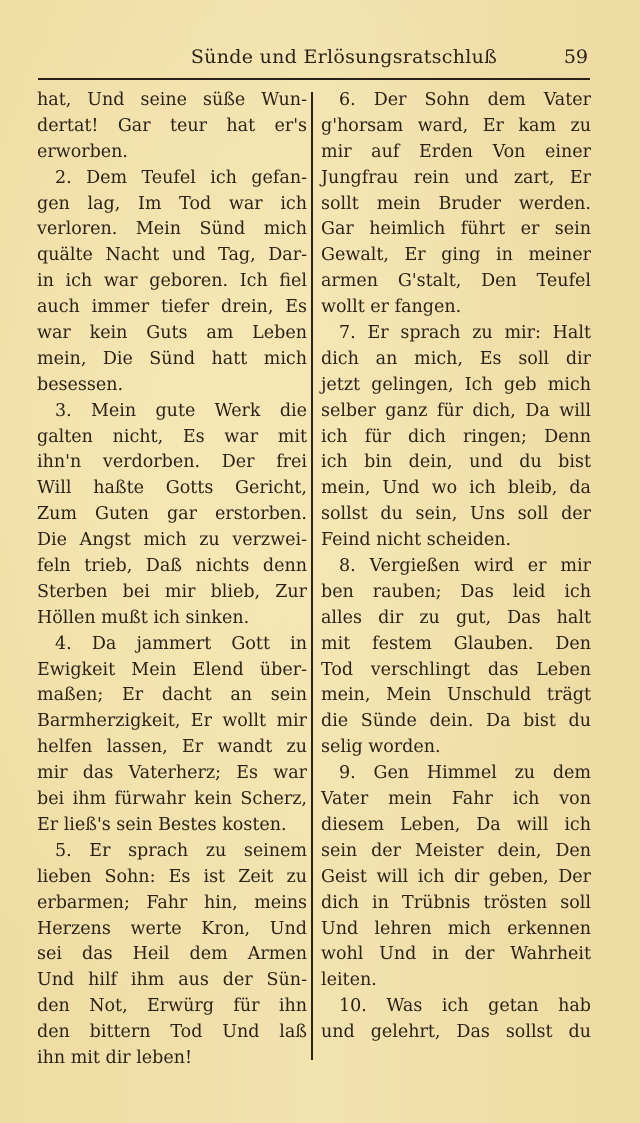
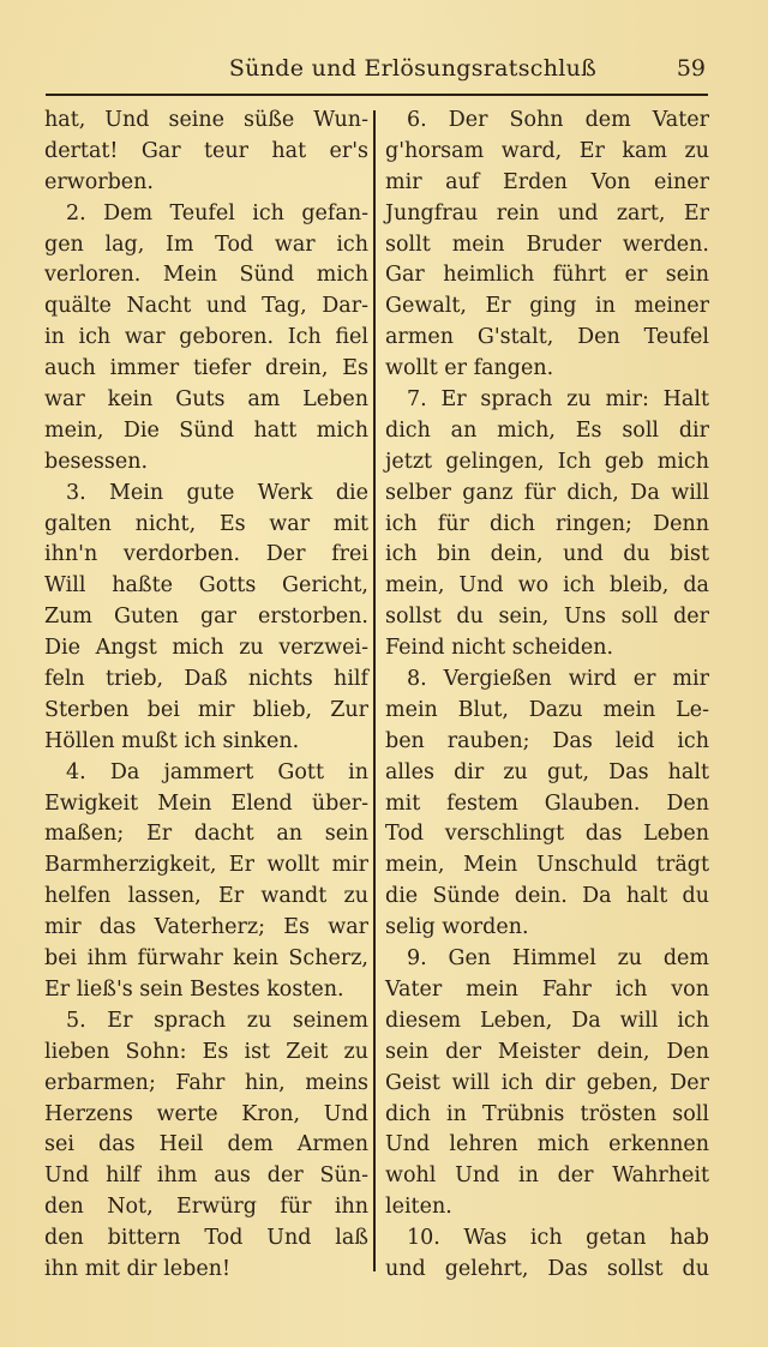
  Sünde und Erlösungsratschluß
  59
  hat, Und seine süße Wun-
  dertat! Gar teur hat er's
  erworben.
  2. Dem Teufel ich gefan-
  gen lag, Im Tod war ich
  verloren. Mein Sünd mich
  quälte Nacht und Tag, Dar-
  in ich war geboren. Ich fiel
  auch immer tiefer drein, Es
  war kein Guts am Leben
  mein, Die Sünd hatt mich
  besessen.
  3. Mein gute Werk die
  galten nicht, Es war mit
  ihn'n verdorben. Der frei
  Will haßte Gotts Gericht,
  Zum Guten gar erstorben.
  Die Angst mich zu verzwei-
- feln trieb, Daß nichts denn
+ feln trieb, Daß nichts hilf
  Sterben bei mir blieb, Zur
  Höllen mußt ich sinken.
  4. Da jammert Gott in
  Ewigkeit Mein Elend über-
  maßen; Er dacht an sein
  Barmherzigkeit, Er wollt mir
  helfen lassen, Er wandt zu
  mir das Vaterherz; Es war
  bei ihm fürwahr kein Scherz,
  Er ließ's sein Bestes kosten.
  5. Er sprach zu seinem
  lieben Sohn: Es ist Zeit zu
  erbarmen; Fahr hin, meins
  Herzens werte Kron, Und
  sei das Heil dem Armen
  Und hilf ihm aus der Sün-
  den Not, Erwürg für ihn
  den bittern Tod Und laß
  ihn mit dir leben!
  6. Der Sohn dem Vater
  g'horsam ward, Er kam zu
  mir auf Erden Von einer
  Jungfrau rein und zart, Er
  sollt mein Bruder werden.
  Gar heimlich führt er sein
  Gewalt, Er ging in meiner
  armen G'stalt, Den Teufel
  wollt er fangen.
  7. Er sprach zu mir: Halt
  dich an mich, Es soll dir
  jetzt gelingen, Ich geb mich
  selber ganz für dich, Da will
  ich für dich ringen; Denn
  ich bin dein, und du bist
  mein, Und wo ich bleib, da
  sollst du sein, Uns soll der
  Feind nicht scheiden.
  8. Vergießen wird er mir
+ mein Blut, Dazu mein Le-
  ben rauben; Das leid ich
  alles dir zu gut, Das halt
  mit festem Glauben. Den
  Tod verschlingt das Leben
  mein, Mein Unschuld trägt
- die Sünde dein. Da bist du
+ die Sünde dein. Da halt du
  selig worden.
  9. Gen Himmel zu dem
  Vater mein Fahr ich von
  diesem Leben, Da will ich
  sein der Meister dein, Den
  Geist will ich dir geben, Der
  dich in Trübnis trösten soll
  Und lehren mich erkennen
  wohl Und in der Wahrheit
  leiten.
  10. Was ich getan hab
  und gelehrt, Das sollst du
